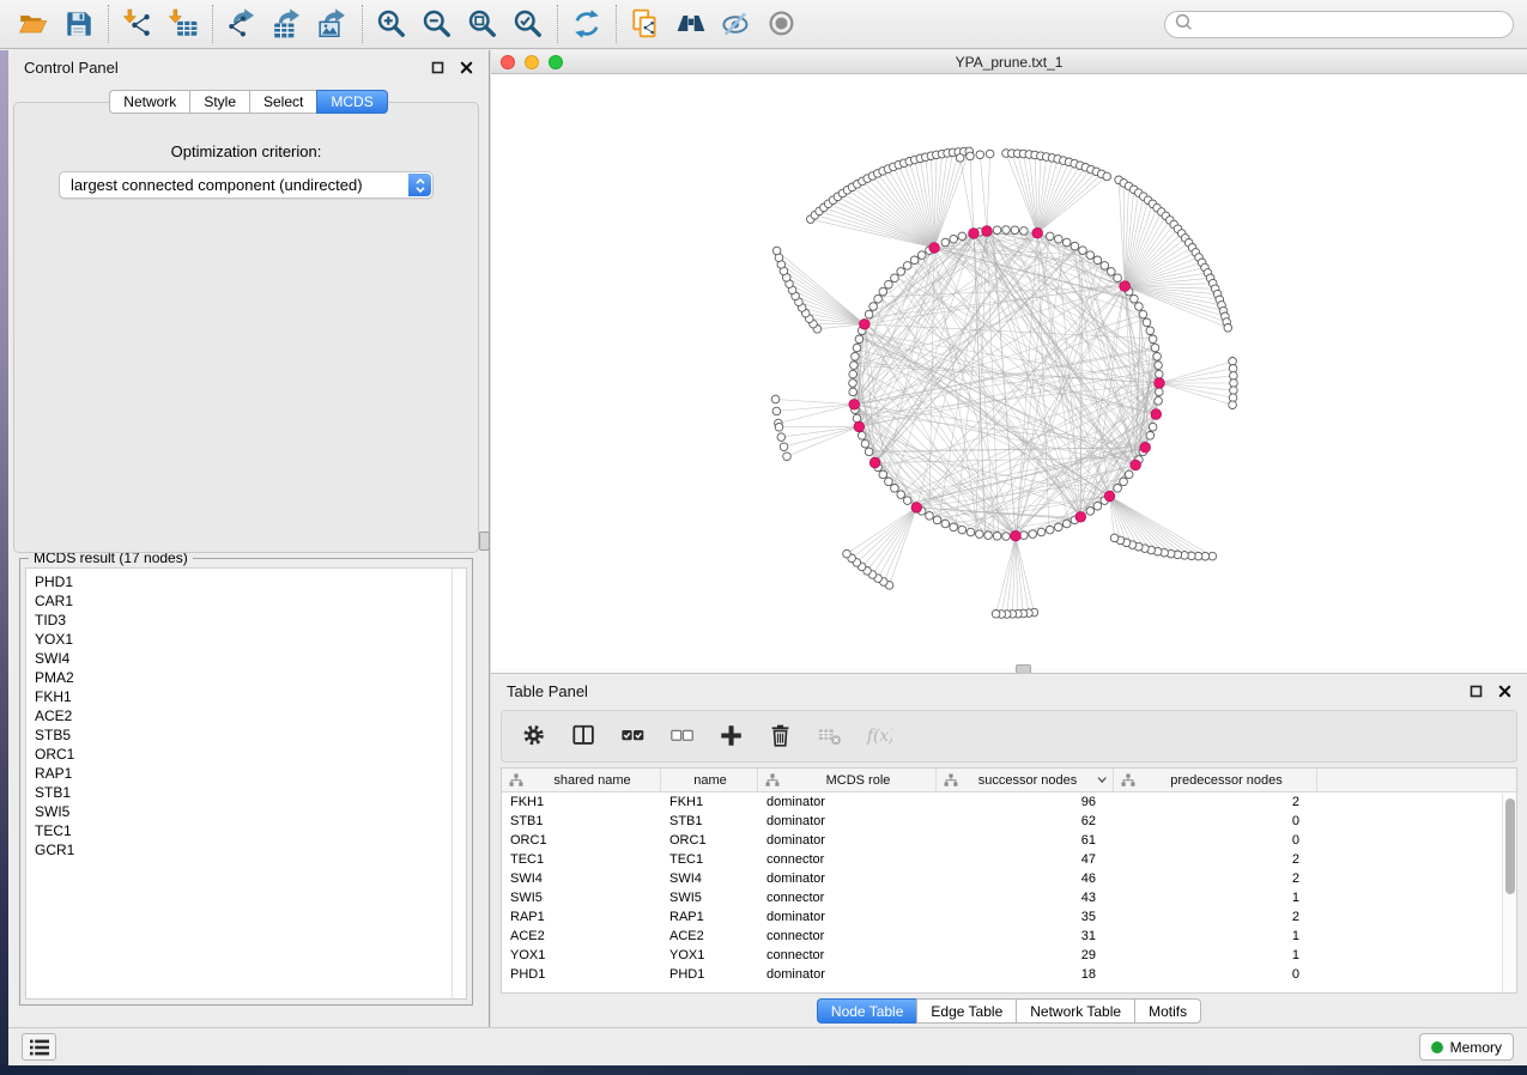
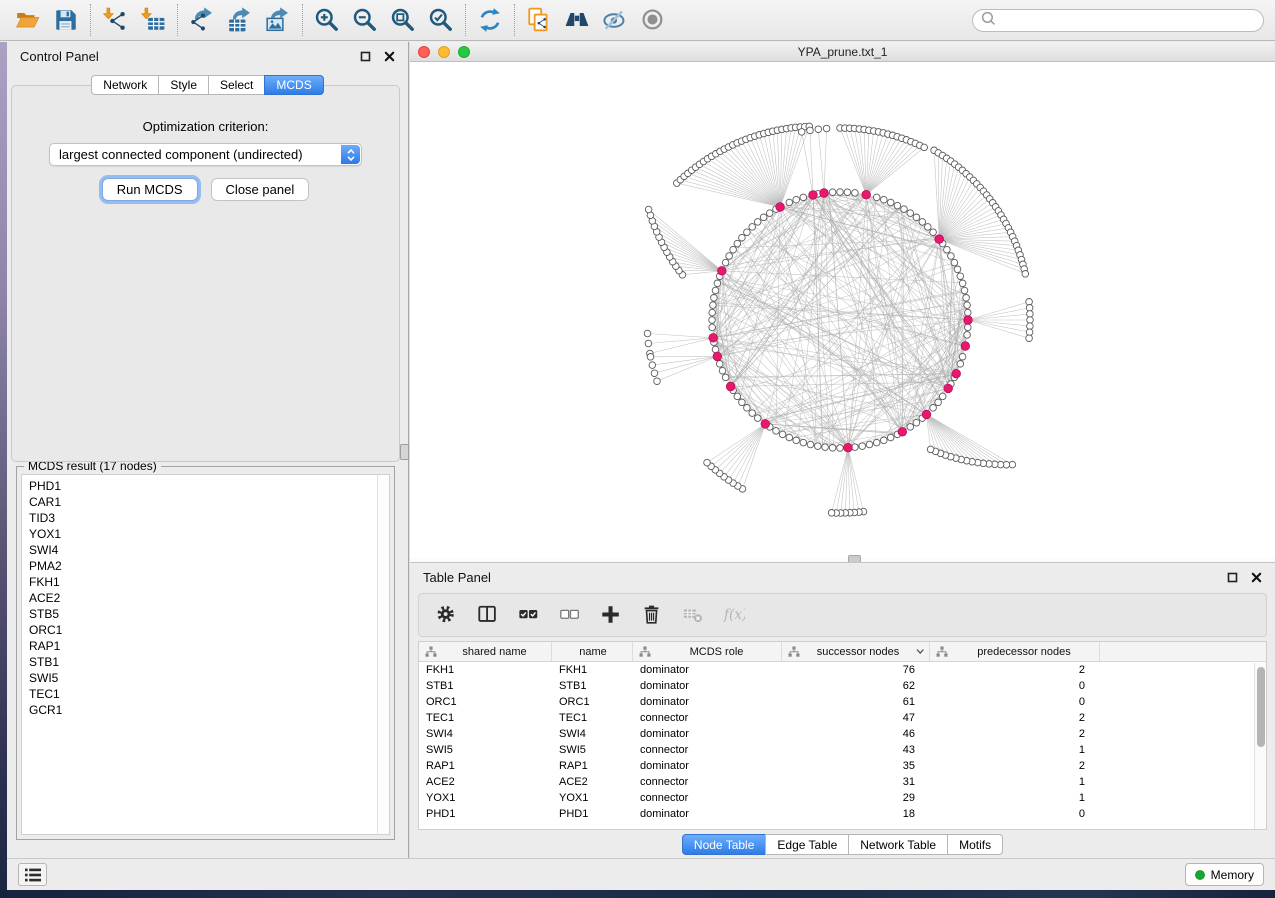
  Control Panel
  Network
  Style
  Select
  MCDS
  Optimization criterion:
  largest connected component (undirected)
+ Run MCDS
+ Close panel
  MCDS result (17 nodes)
  PHD1
  CAR1
  TID3
  YOX1
  SWI4
  PMA2
  FKH1
  ACE2
  STB5
  ORC1
  RAP1
  STB1
  SWI5
  TEC1
  GCR1
  YPA_prune.txt_1
  Table Panel
  f(x)
  shared name
  name
  MCDS role
  successor nodes
  predecessor nodes
  FKH1
  FKH1
  dominator
- 96
+ 76
  2
  STB1
  STB1
  dominator
  62
  0
  ORC1
  ORC1
  dominator
  61
  0
  TEC1
  TEC1
  connector
  47
  2
  SWI4
  SWI4
  dominator
  46
  2
  SWI5
  SWI5
  connector
  43
  1
  RAP1
  RAP1
  dominator
  35
  2
  ACE2
  ACE2
  connector
  31
  1
  YOX1
  YOX1
  connector
  29
  1
  PHD1
  PHD1
  dominator
  18
  0
  Node Table
  Edge Table
  Network Table
  Motifs
  Memory
